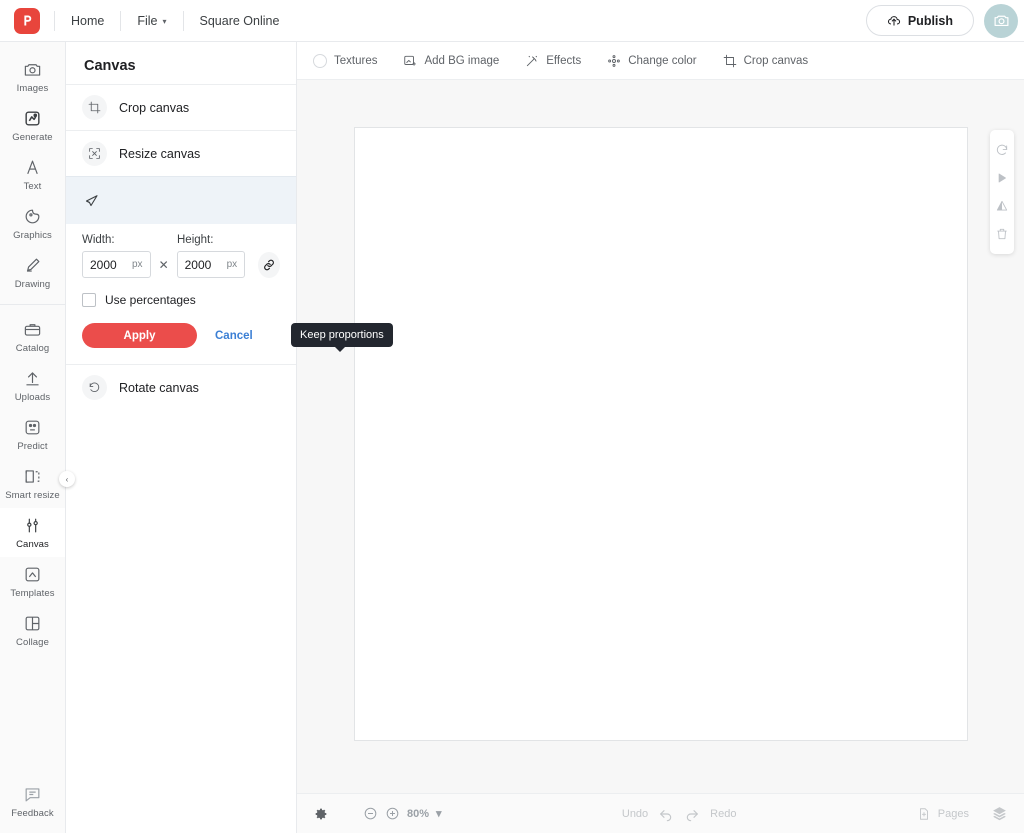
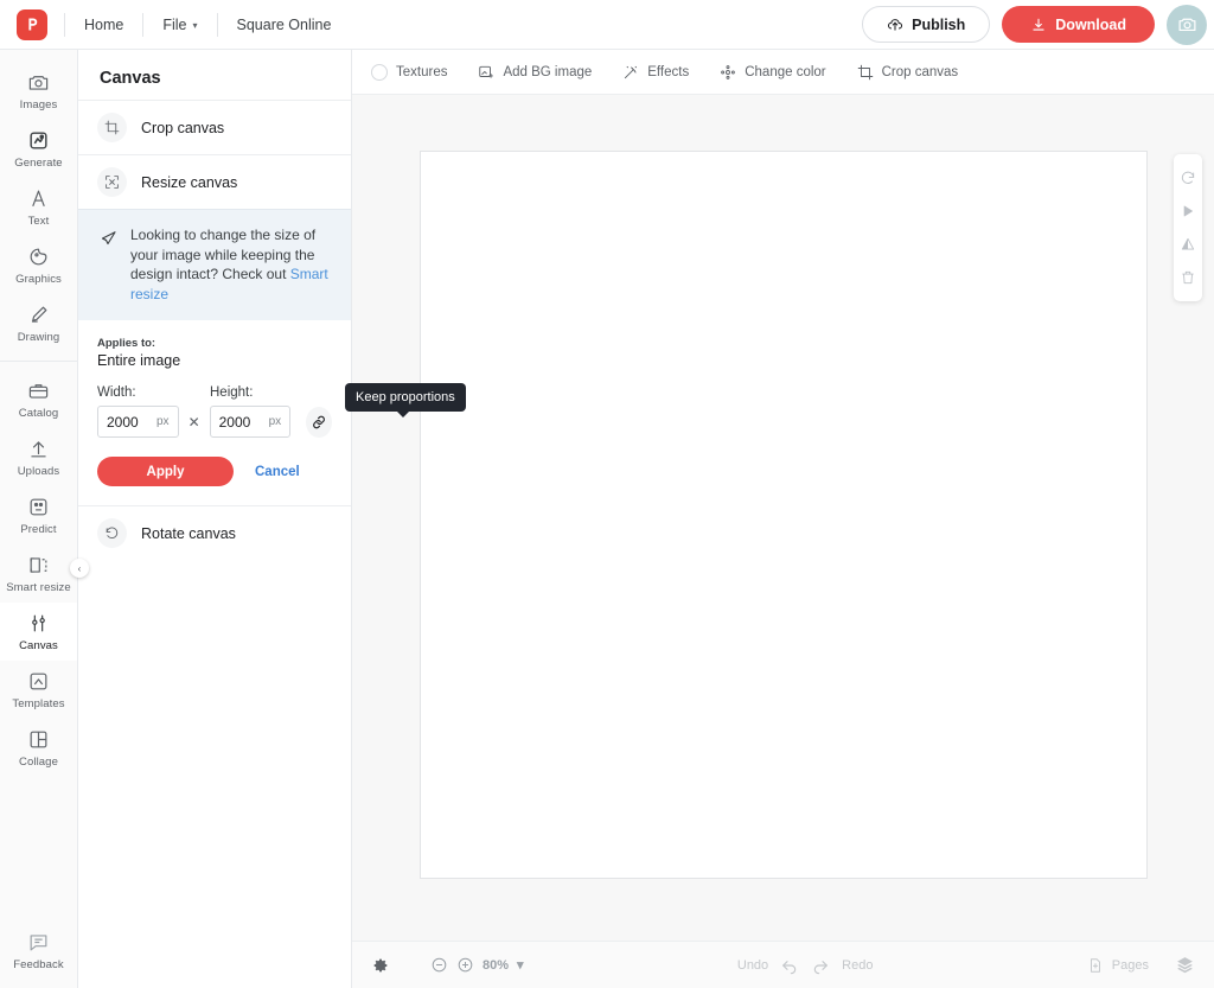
  Home
  File
  ▾
  Square Online
  Publish
+ Download
  Images
  Generate
  Text
  Graphics
  Drawing
  Catalog
  Uploads
  Predict
  Smart resize
  Canvas
  Templates
  Collage
  Feedback
  Canvas
  Crop canvas
  Resize canvas
+ Looking to change the size of your image while keeping the design intact? Check out Smart resize
+ Applies to:
+ Entire image
  Width:
  Height:
  2000
  px
  ✕
  2000
  px
- Use percentages
  Apply
  Cancel
  Rotate canvas
  Keep proportions
  ‹
  Textures
  Add BG image
  Effects
  Change color
  Crop canvas
  80%
  ▾
  Undo
  Redo
  Pages
